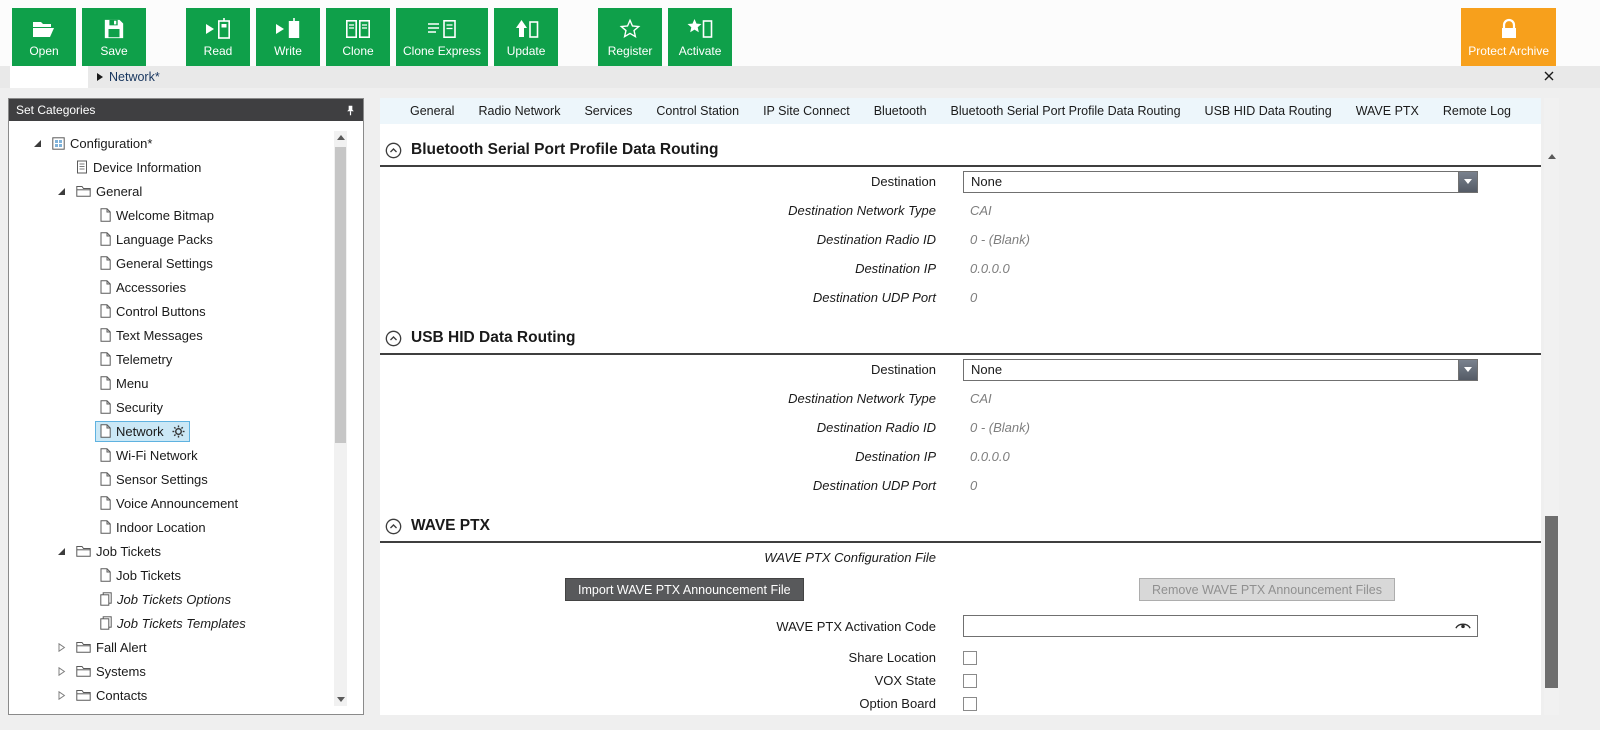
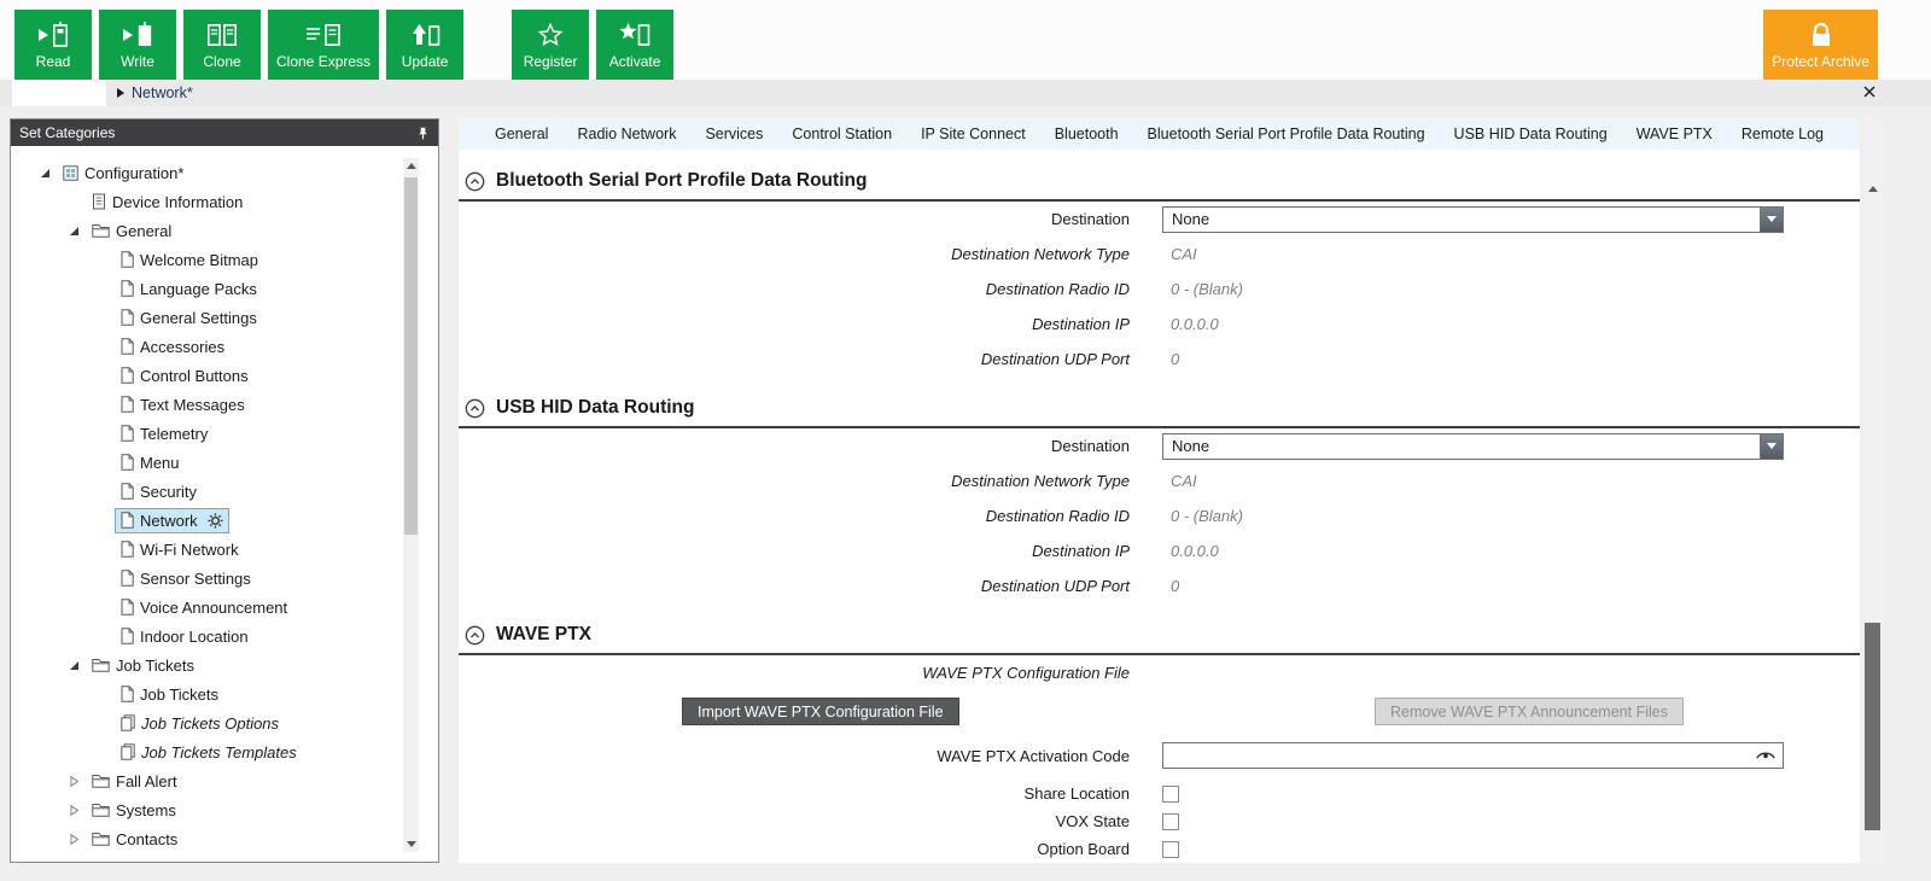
- Open
- Save
  Read
  Write
  Clone
  Clone Express
  Update
  Register
  Activate
  Protect Archive
  Network*
  Set Categories
  Configuration*
  Device Information
  General
  Welcome Bitmap
  Language Packs
  General Settings
  Accessories
  Control Buttons
  Text Messages
  Telemetry
  Menu
  Security
  Network
  Wi-Fi Network
  Sensor Settings
  Voice Announcement
  Indoor Location
  Job Tickets
  Job Tickets
  Job Tickets Options
  Job Tickets Templates
  Fall Alert
  Systems
  Contacts
  General
  Radio Network
  Services
  Control Station
  IP Site Connect
  Bluetooth
  Bluetooth Serial Port Profile Data Routing
  USB HID Data Routing
  WAVE PTX
  Remote Log
  Bluetooth Serial Port Profile Data Routing
  Destination
  None
  Destination Network Type
  CAI
  Destination Radio ID
  0 - (Blank)
  Destination IP
  0.0.0.0
  Destination UDP Port
  0
  USB HID Data Routing
  Destination
  None
  Destination Network Type
  CAI
  Destination Radio ID
  0 - (Blank)
  Destination IP
  0.0.0.0
  Destination UDP Port
  0
  WAVE PTX
  WAVE PTX Configuration File
- Import WAVE PTX Announcement File
+ Import WAVE PTX Configuration File
  Remove WAVE PTX Announcement Files
  WAVE PTX Activation Code
  Share Location
  VOX State
  Option Board
